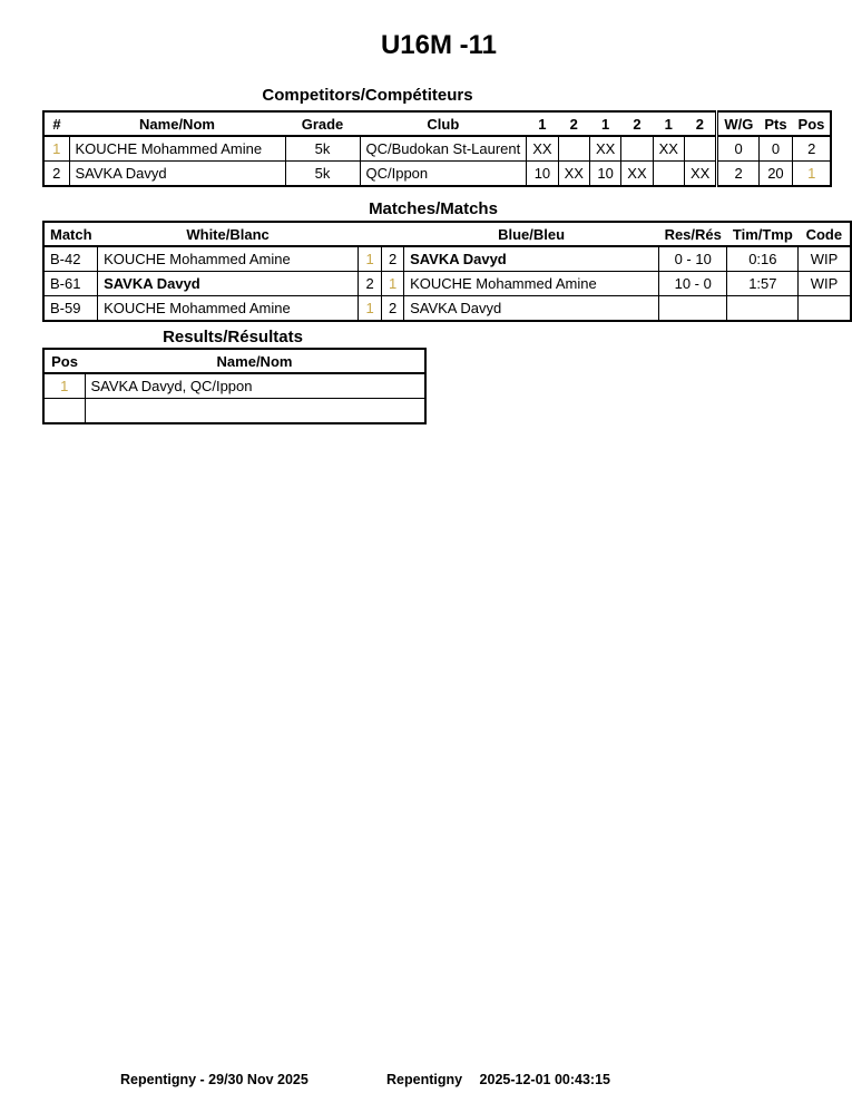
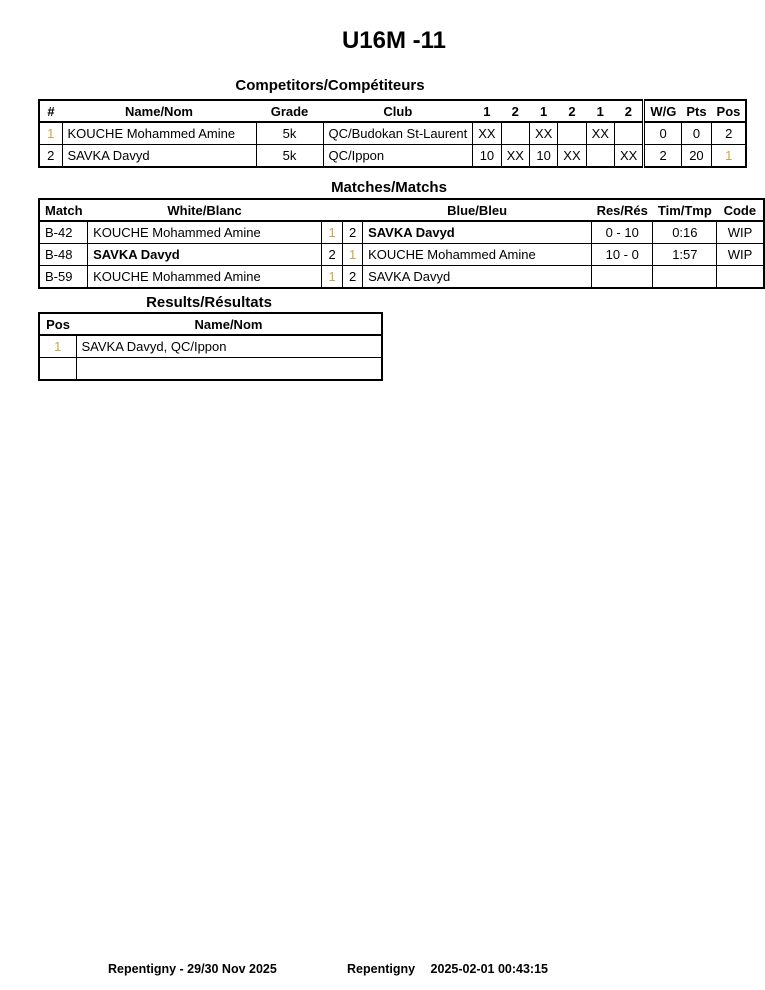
  U16M -11
  Competitors/Compétiteurs
  #	Name/Nom	Grade	Club	1	2	1	2	1	2	W/G	Pts	Pos
  1	KOUCHE Mohammed Amine	5k	QC/Budokan St-Laurent	XX		XX		XX		0	0	2
  2	SAVKA Davyd	5k	QC/Ippon	10	XX	10	XX		XX	2	20	1
  Matches/Matchs
  Match	White/Blanc			Blue/Bleu	Res/Rés	Tim/Tmp	Code
  B-42	KOUCHE Mohammed Amine	1	2	SAVKA Davyd	0 - 10	0:16	WIP
- B-61	SAVKA Davyd	2	1	KOUCHE Mohammed Amine	10 - 0	1:57	WIP
+ B-48	SAVKA Davyd	2	1	KOUCHE Mohammed Amine	10 - 0	1:57	WIP
  B-59	KOUCHE Mohammed Amine	1	2	SAVKA Davyd
  Results/Résultats
  Pos	Name/Nom
  1	SAVKA Davyd, QC/Ippon
  Repentigny - 29/30 Nov 2025
- Repentigny 2025-12-01 00:43:15
+ Repentigny 2025-02-01 00:43:15
